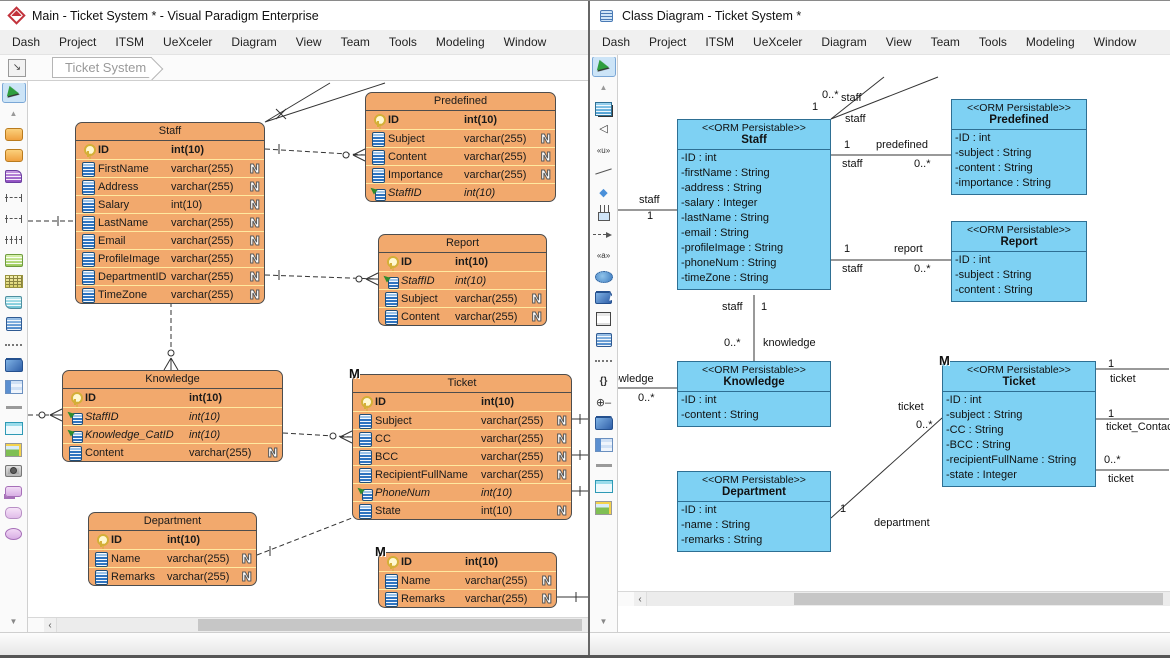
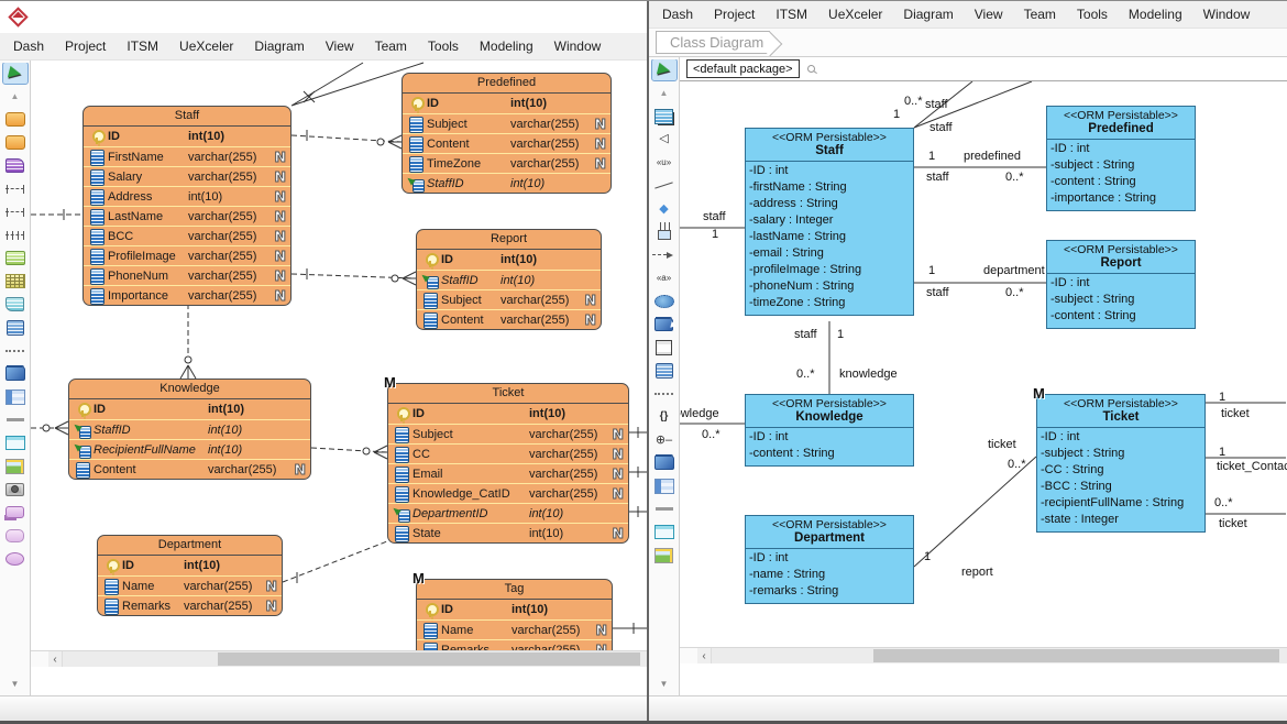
- Main - Ticket System * - Visual Paradigm Enterprise
  Dash
  Project
  ITSM
  UeXceler
  Diagram
  View
  Team
  Tools
  Modeling
  Window
- ↘
- Ticket System
  ▲
  ▼
  Staff
  ID
  int(10)
  FirstName
  varchar(255)
  N
- Address
+ Salary
  varchar(255)
  N
- Salary
+ Address
  int(10)
  N
  LastName
  varchar(255)
  N
- Email
+ BCC
  varchar(255)
  N
  ProfileImage
  varchar(255)
  N
- DepartmentID
+ PhoneNum
  varchar(255)
  N
- TimeZone
+ Importance
  varchar(255)
  N
  Predefined
  ID
  int(10)
  Subject
  varchar(255)
  N
  Content
  varchar(255)
  N
- Importance
+ TimeZone
  varchar(255)
  N
  StaffID
  int(10)
  Report
  ID
  int(10)
  StaffID
  int(10)
  Subject
  varchar(255)
  N
  Content
  varchar(255)
  N
  Knowledge
  ID
  int(10)
  StaffID
  int(10)
- Knowledge_CatID
+ RecipientFullName
  int(10)
  Content
  varchar(255)
  N
  M
  Ticket
  ID
  int(10)
  Subject
  varchar(255)
  N
  CC
  varchar(255)
  N
- BCC
+ Email
  varchar(255)
  N
- RecipientFullName
+ Knowledge_CatID
  varchar(255)
  N
- PhoneNum
+ DepartmentID
  int(10)
  State
  int(10)
  N
  Department
  ID
  int(10)
  Name
  varchar(255)
  N
  Remarks
  varchar(255)
  N
  M
+ Tag
  ID
  int(10)
  Name
  varchar(255)
  N
  Remarks
  varchar(255)
  N
  ‹
- Class Diagram - Ticket System *
  Dash
  Project
  ITSM
  UeXceler
  Diagram
  View
  Team
  Tools
  Modeling
  Window
+ Class Diagram
  ▲
  «u»
  ◆
  «a»
  {}
  ⊕–
  ▼
+ <default package>
  <<ORM Persistable>>
  Staff
  -ID : int
  -firstName : String
  -address : String
  -salary : Integer
  -lastName : String
  -email : String
  -profileImage : String
  -phoneNum : String
  -timeZone : String
  <<ORM Persistable>>
  Predefined
  -ID : int
  -subject : String
  -content : String
  -importance : String
  <<ORM Persistable>>
  Report
  -ID : int
  -subject : String
  -content : String
  <<ORM Persistable>>
  Knowledge
  -ID : int
  -content : String
  M
  <<ORM Persistable>>
  Ticket
  -ID : int
  -subject : String
  -CC : String
  -BCC : String
  -recipientFullName : String
  -state : Integer
  <<ORM Persistable>>
  Department
  -ID : int
  -name : String
  -remarks : String
  1
  0..*
  staff
  staff
  staff
  1
  1
  predefined
  staff
  0..*
  1
- report
+ department
  staff
  0..*
  staff
  1
  0..*
  knowledge
  0..*
  ticket
  0..*
  1
- department
+ report
  1
  ticket
  1
  ticket_Conta
  0..*
  ticket
  ‹
